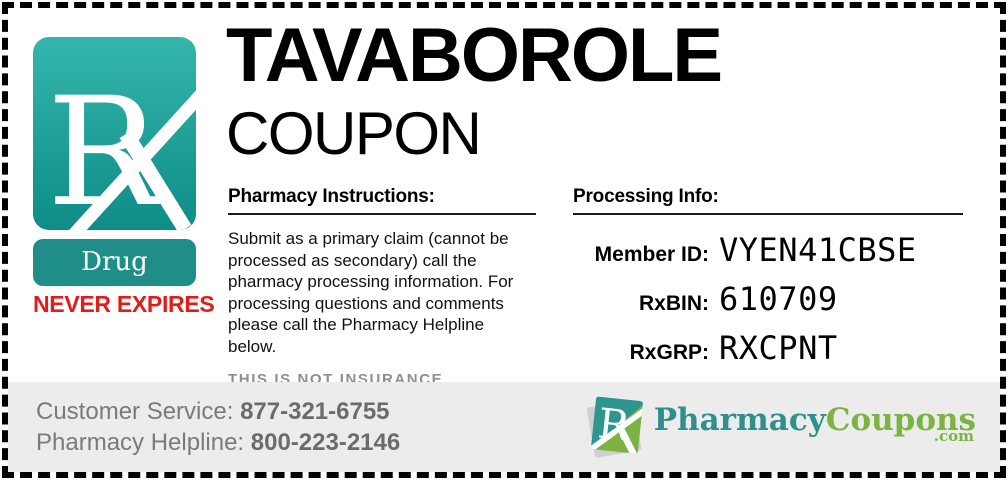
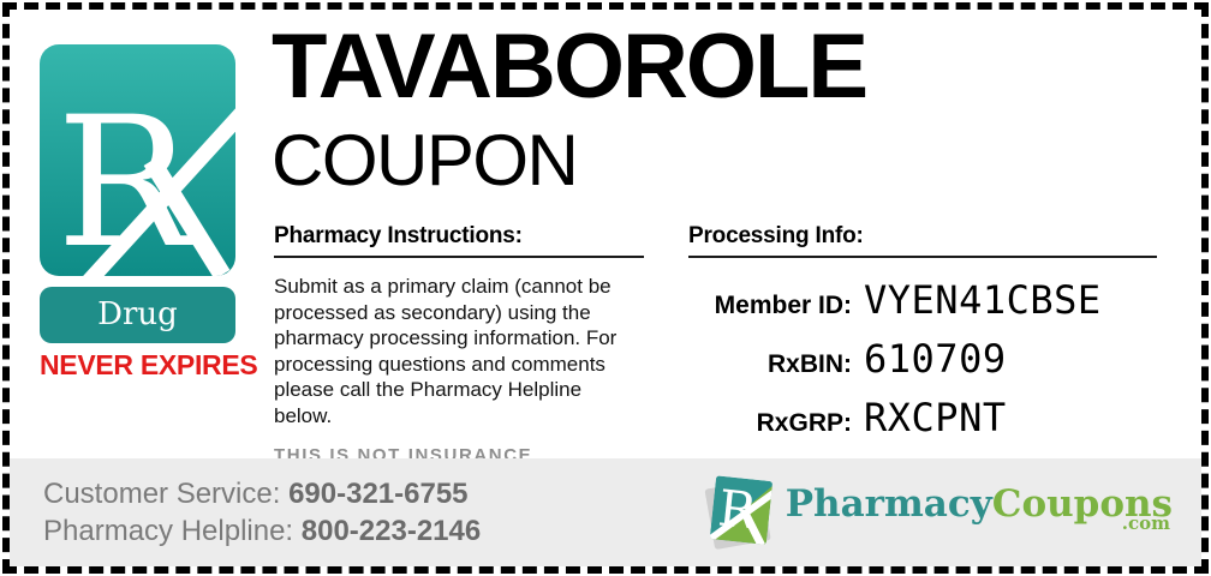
  R
  Drug Coupon
  NEVER EXPIRE
  TAVABOROLE
  COUPON
  Pharmacy Instructions:
  Submit as a primary claim (cannot be
- processed as secondary) call the
+ processed as secondary) using the
  pharmacy processing information. For
  processing questions and comments
  please call the Pharmacy Helpline below.
  THIS IS NOT INSURANCE
  Processing Info:
  Member ID:
  VYEN41CBSE
  RxBIN:
  610709
  RxGRP:
  RXCPNT
- Customer Service: 877-321-6755
+ Customer Service: 690-321-6755
  Pharmacy Helpline: 800-223-2146
  PharmacyCoupons
  .com
